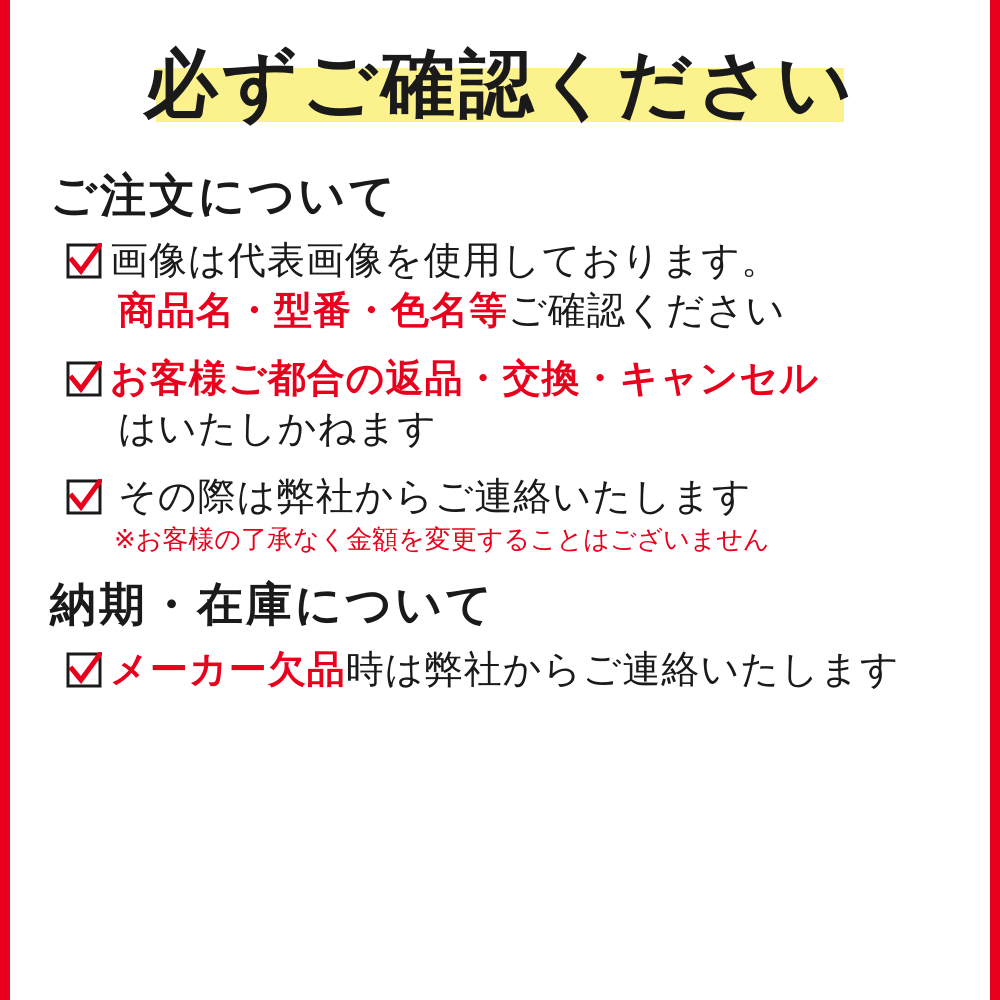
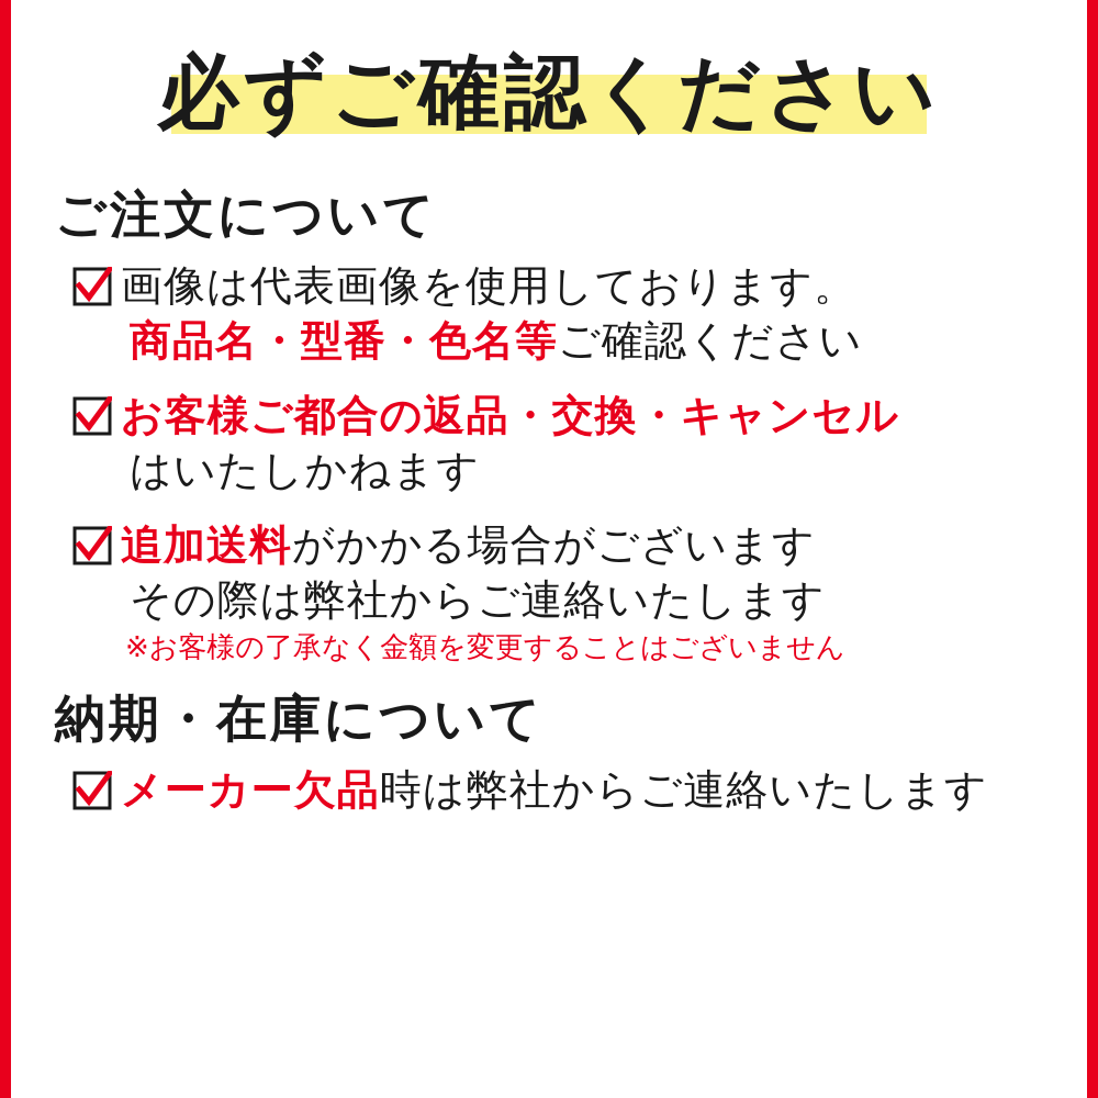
  必ずご確認ください
  ご注文について
  画像は代表画像を使用しております。
  商品名・型番・色名等ご確認ください
  お客様ご都合の返品・交換・キャンセル
  はいたしかねます
+ 追加送料がかかる場合がございます
  その際は弊社からご連絡いたします
  ※お客様の了承なく金額を変更することはございません
  納期・在庫について
  メーカー欠品時は弊社からご連絡いたします
